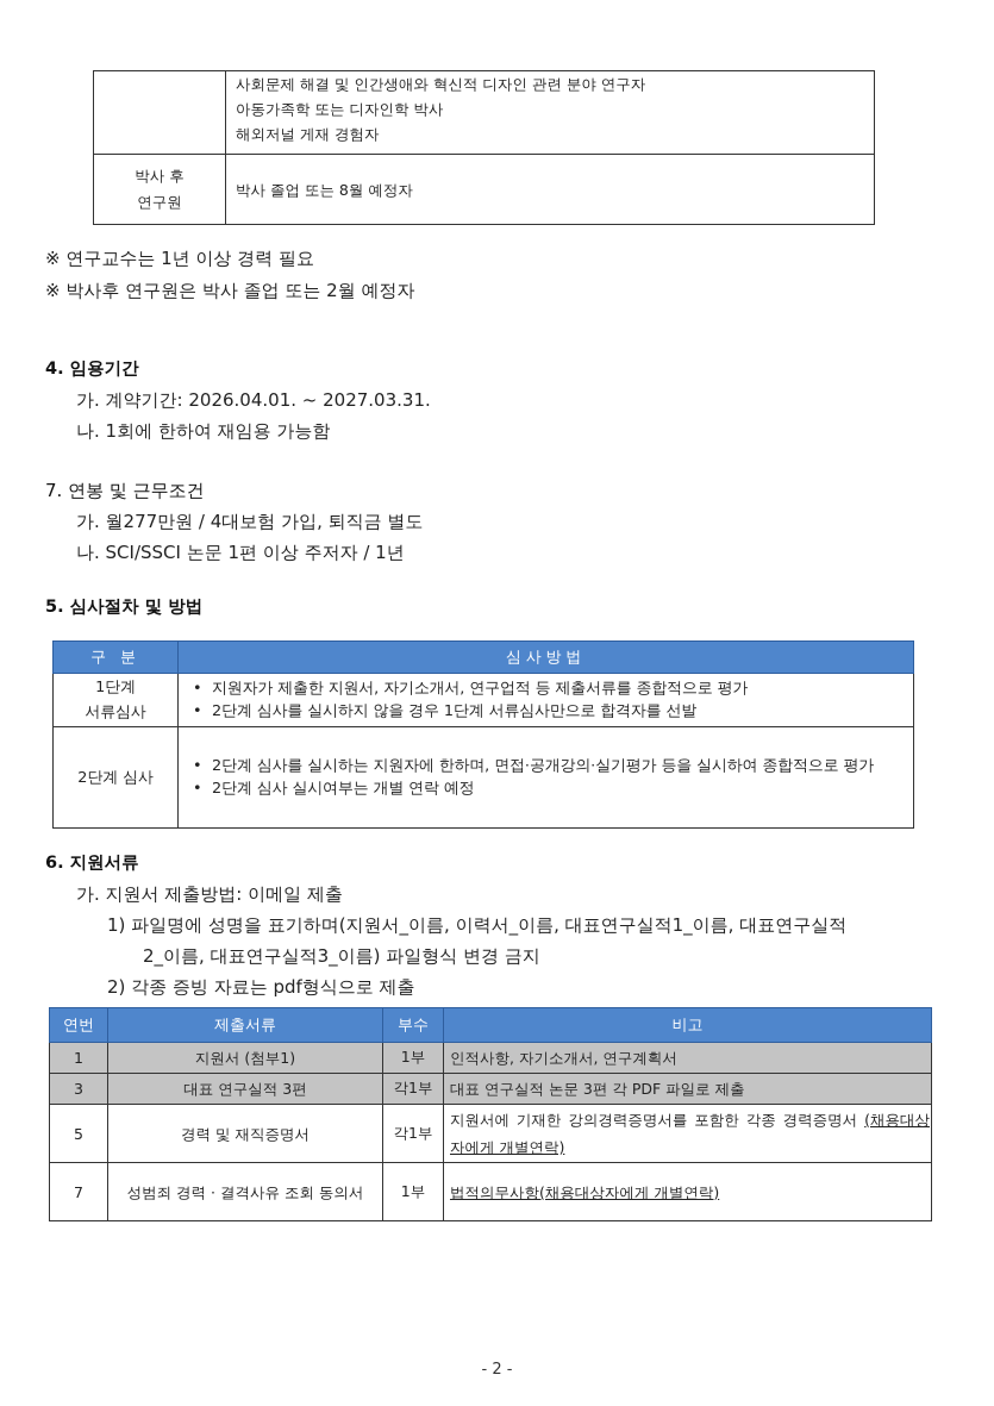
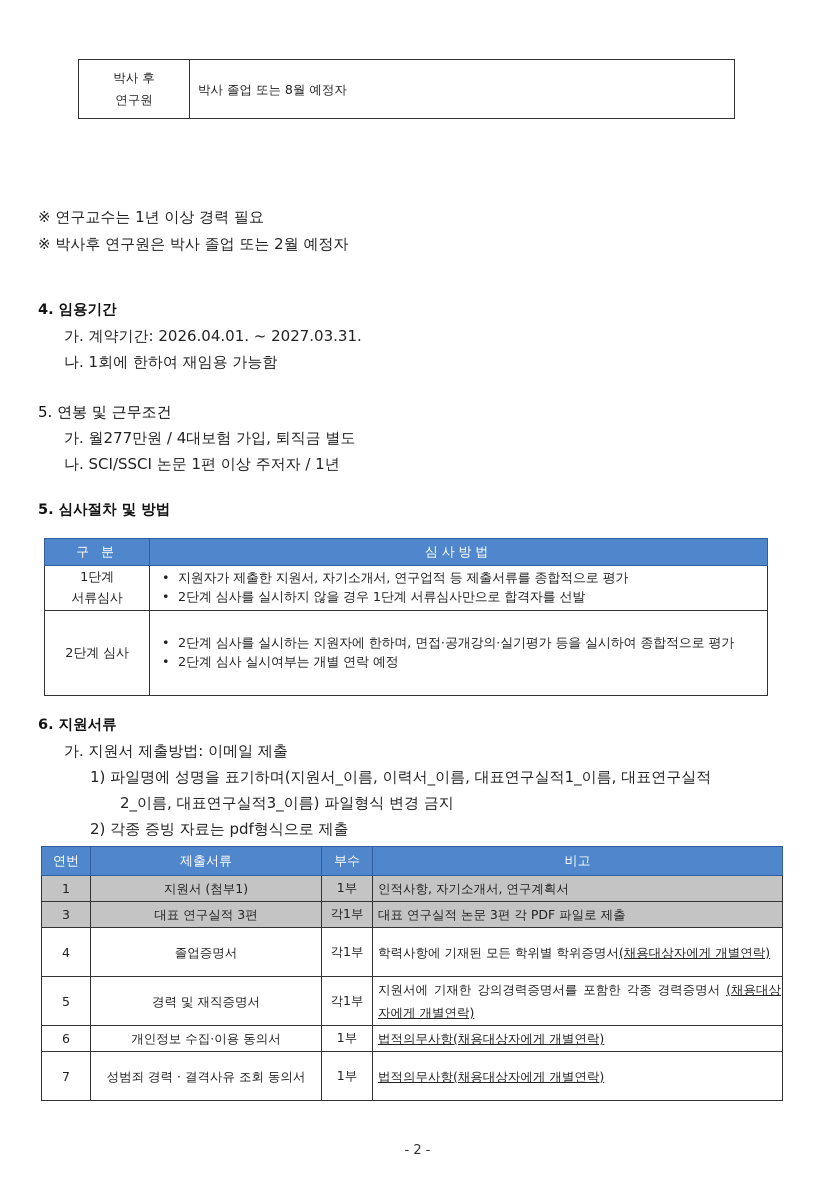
- 	사회문제 해결 및 인간생애와 혁신적 디자인 관련 분야 연구자 아동가족학 또는 디자인학 박사 해외저널 게재 경험자
  박사 후 연구원	박사 졸업 또는 8월 예정자
  ※ 연구교수는 1년 이상 경력 필요
  ※ 박사후 연구원은 박사 졸업 또는 2월 예정자
  4. 임용기간
  가. 계약기간: 2026.04.01. ~ 2027.03.31.
  나. 1회에 한하여 재임용 가능함
- 7. 연봉 및 근무조건
+ 5. 연봉 및 근무조건
  가. 월277만원 / 4대보험 가입, 퇴직금 별도
  나. SCI/SSCI 논문 1편 이상 주저자 / 1년
  5. 심사절차 및 방법
  구 분	심사방법
  1단계 서류심사	지원자가 제출한 지원서, 자기소개서, 연구업적 등 제출서류를 종합적으로 평가 2단계 심사를 실시하지 않을 경우 1단계 서류심사만으로 합격자를 선발
  2단계 심사	2단계 심사를 실시하는 지원자에 한하며, 면접·공개강의·실기평가 등을 실시하여 종합적으로 평가 2단계 심사 실시여부는 개별 연락 예정
  6. 지원서류
  가. 지원서 제출방법: 이메일 제출
  1) 파일명에 성명을 표기하며(지원서_이름, 이력서_이름, 대표연구실적1_이름, 대표연구실적
  2_이름, 대표연구실적3_이름) 파일형식 변경 금지
  2) 각종 증빙 자료는 pdf형식으로 제출
  연번	제출서류	부수	비고
  1	지원서 (첨부1)	1부	인적사항, 자기소개서, 연구계획서
  3	대표 연구실적 3편	각1부	대표 연구실적 논문 3편 각 PDF 파일로 제출
+ 4	졸업증명서	각1부	학력사항에 기재된 모든 학위별 학위증명서(채용대상자에게 개별연락)
  5	경력 및 재직증명서	각1부	지원서에 기재한 강의경력증명서를 포함한 각종 경력증명서 (채용대상자에게 개별연락)
+ 6	개인정보 수집·이용 동의서	1부	법적의무사항(채용대상자에게 개별연락)
  7	성범죄 경력 · 결격사유 조회 동의서	1부	법적의무사항(채용대상자에게 개별연락)
  - 2 -
